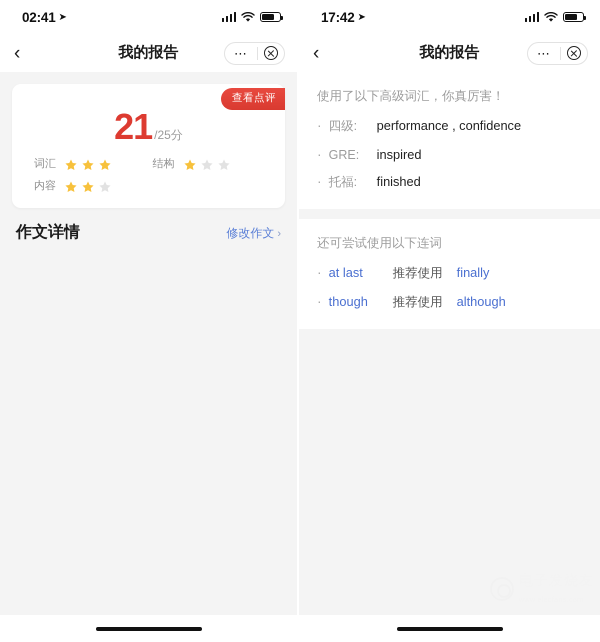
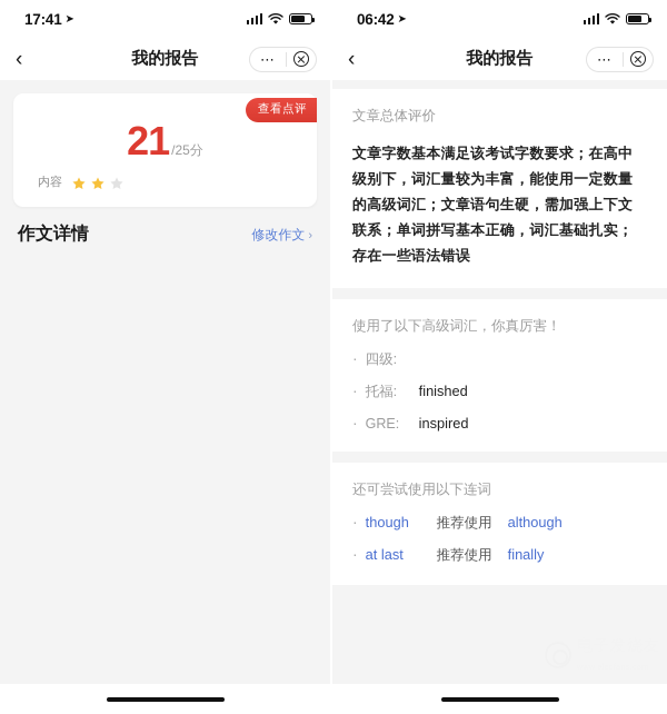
- 02:41
+ 17:41
  ➤
  ‹
  我的报告
  ⋯
  查看点评
  21 /25分
- 词汇
- 结构
  内容
  作文详情
  修改作文
  ›
- 17:42
+ 06:42
  ➤
  ‹
  我的报告
  ⋯
+ 文章总体评价
+ 文章字数基本满足该考试字数要求；在高中级别下，词汇量较为丰富，能使用一定数量的高级词汇；文章语句生硬，需加强上下文联系；单词拼写基本正确，词汇基础扎实；存在一些语法错误
  使用了以下高级词汇，你真厉害！
  ·
  四级:
- performance , confidence
  ·
- GRE:
+ 托福:
- inspired
+ finished
  ·
- 托福:
+ GRE:
- finished
+ inspired
  还可尝试使用以下连词
  ·
- at last
+ though
  推荐使用
- finally
+ although
  ·
- though
+ at last
  推荐使用
- although
+ finally
